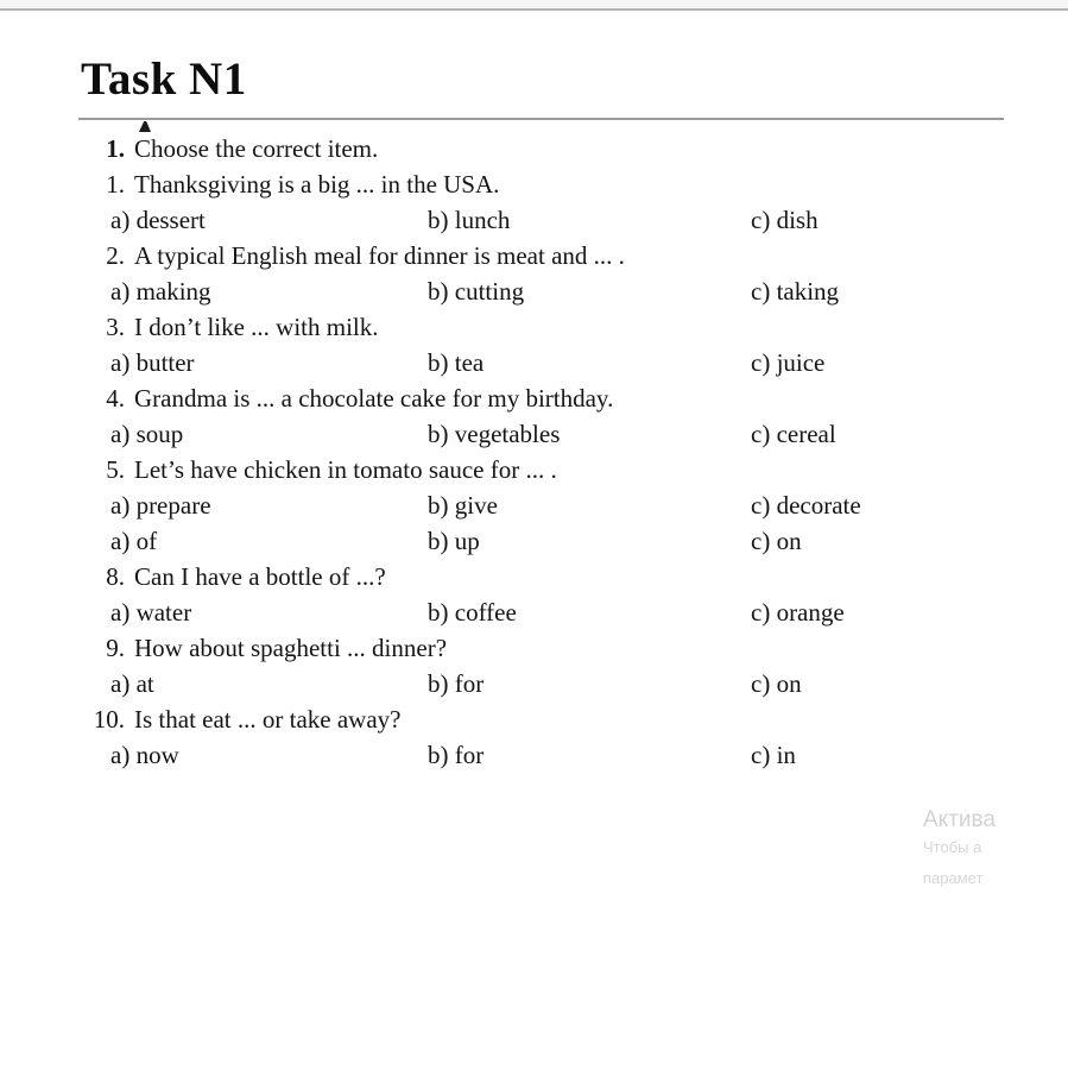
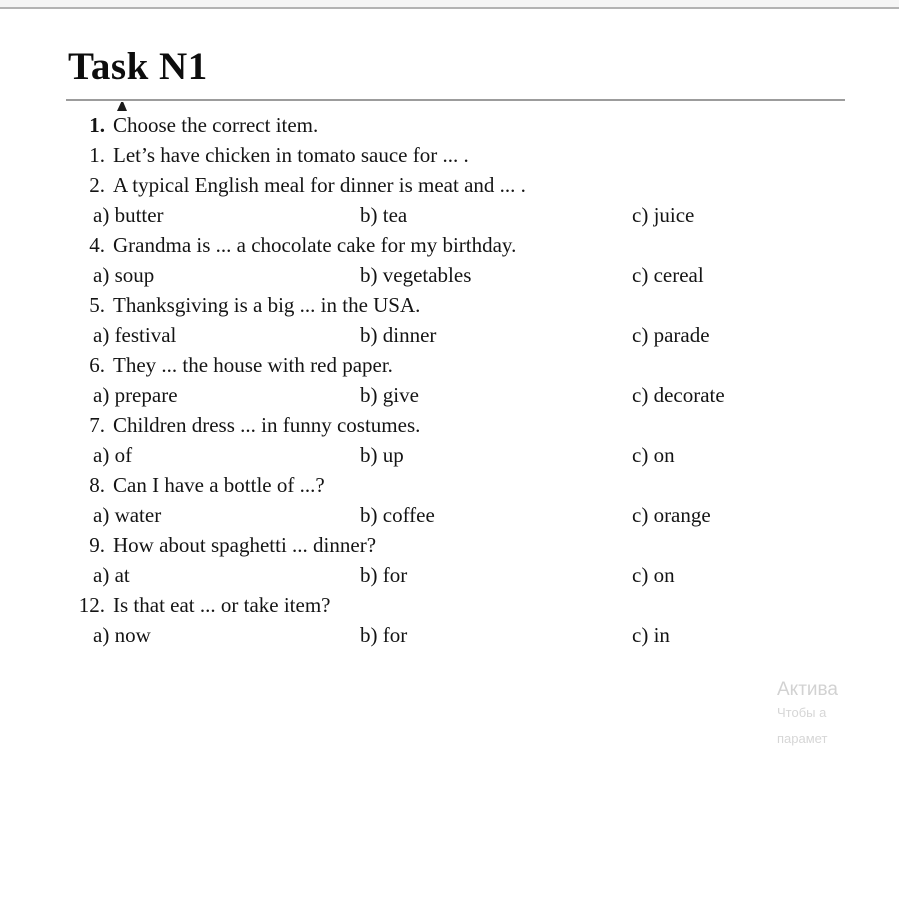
  Task N1
  1.
  Choose the correct item.
  1.
- Thanksgiving is a big ... in the USA.
+ Let’s have chicken in tomato sauce for ... .
- a) dessert
- b) lunch
- c) dish
  2.
  A typical English meal for dinner is meat and ... .
- a) making
- b) cutting
- c) taking
- 3.
- I don’t like ... with milk.
  a) butter
  b) tea
  c) juice
  4.
  Grandma is ... a chocolate cake for my birthday.
  a) soup
  b) vegetables
  c) cereal
  5.
- Let’s have chicken in tomato sauce for ... .
+ Thanksgiving is a big ... in the USA.
+ a) festival
+ b) dinner
+ c) parade
+ 6.
+ They ... the house with red paper.
  a) prepare
  b) give
  c) decorate
+ 7.
+ Children dress ... in funny costumes.
  a) of
  b) up
  c) on
  8.
  Can I have a bottle of ...?
  a) water
  b) coffee
  c) orange
  9.
  How about spaghetti ... dinner?
  a) at
  b) for
  c) on
- 10.
+ 12.
- Is that eat ... or take away?
+ Is that eat ... or take item?
  a) now
  b) for
  c) in
  Актива
  Чтобы а
  парамет
